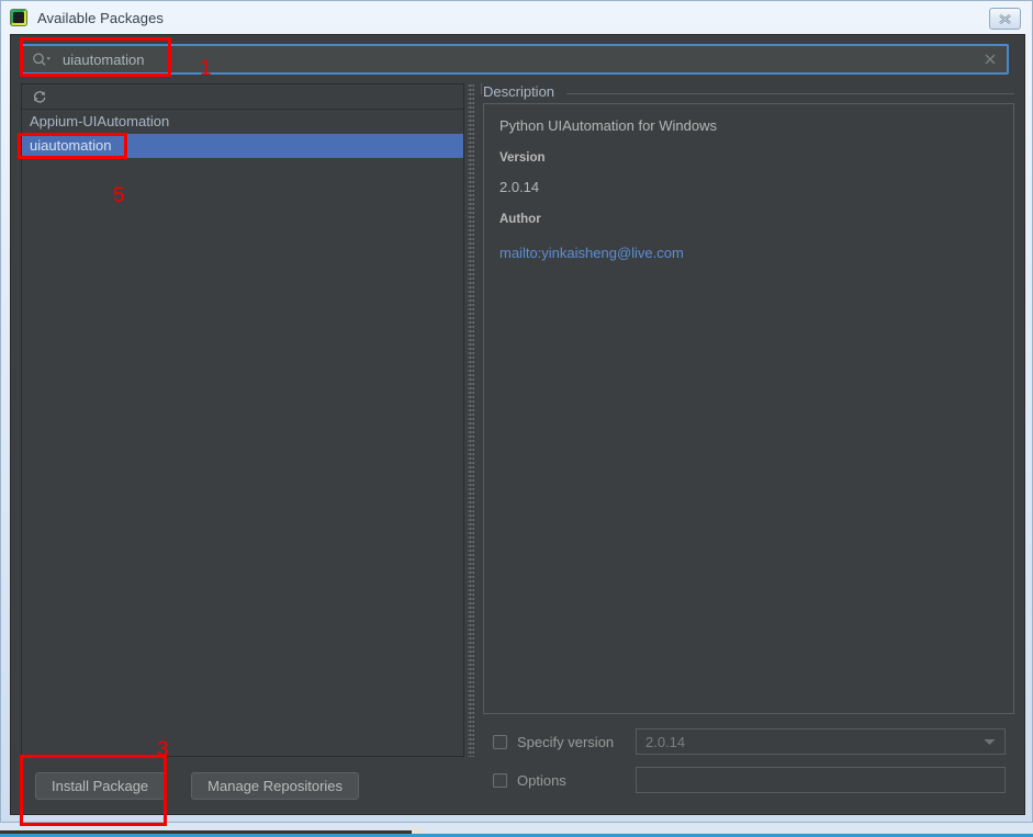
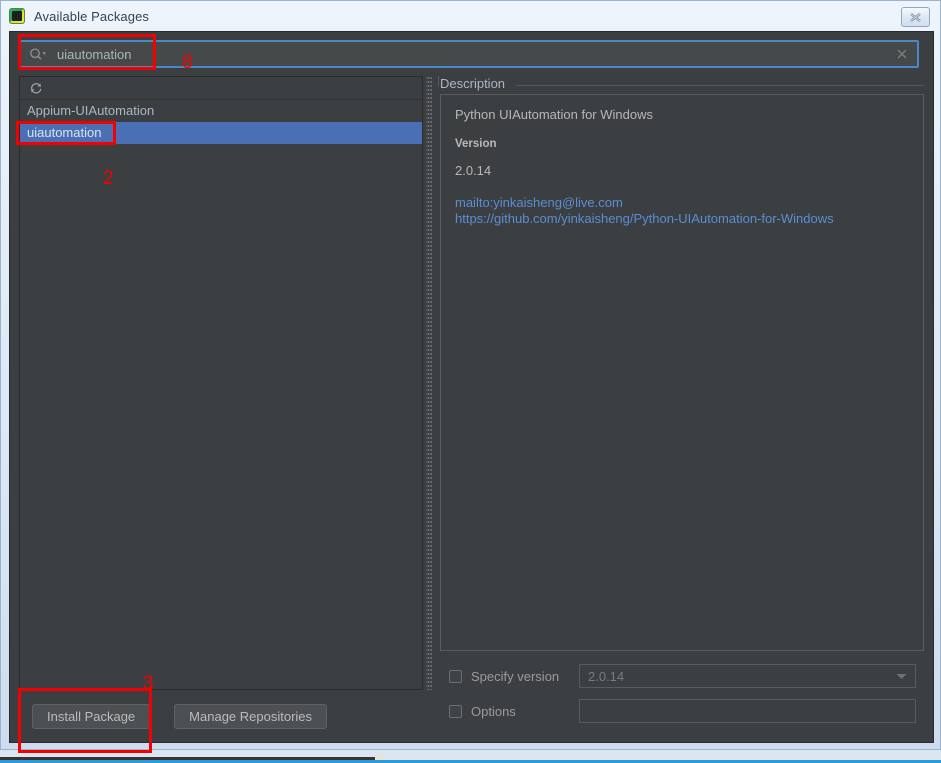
  Available Packages
  uiautomation
  Appium-UIAutomation
  uiautomation
  Description
  Python UIAutomation for Windows
  Version
  2.0.14
- Author
  mailto:yinkaisheng@live.com
+ https://github.com/yinkaisheng/Python-UIAutomation-for-Windows
  Specify version
  2.0.14
  Options
  Install Package
  Manage Repositories
- 1
+ 8
- 5
+ 2
  3
